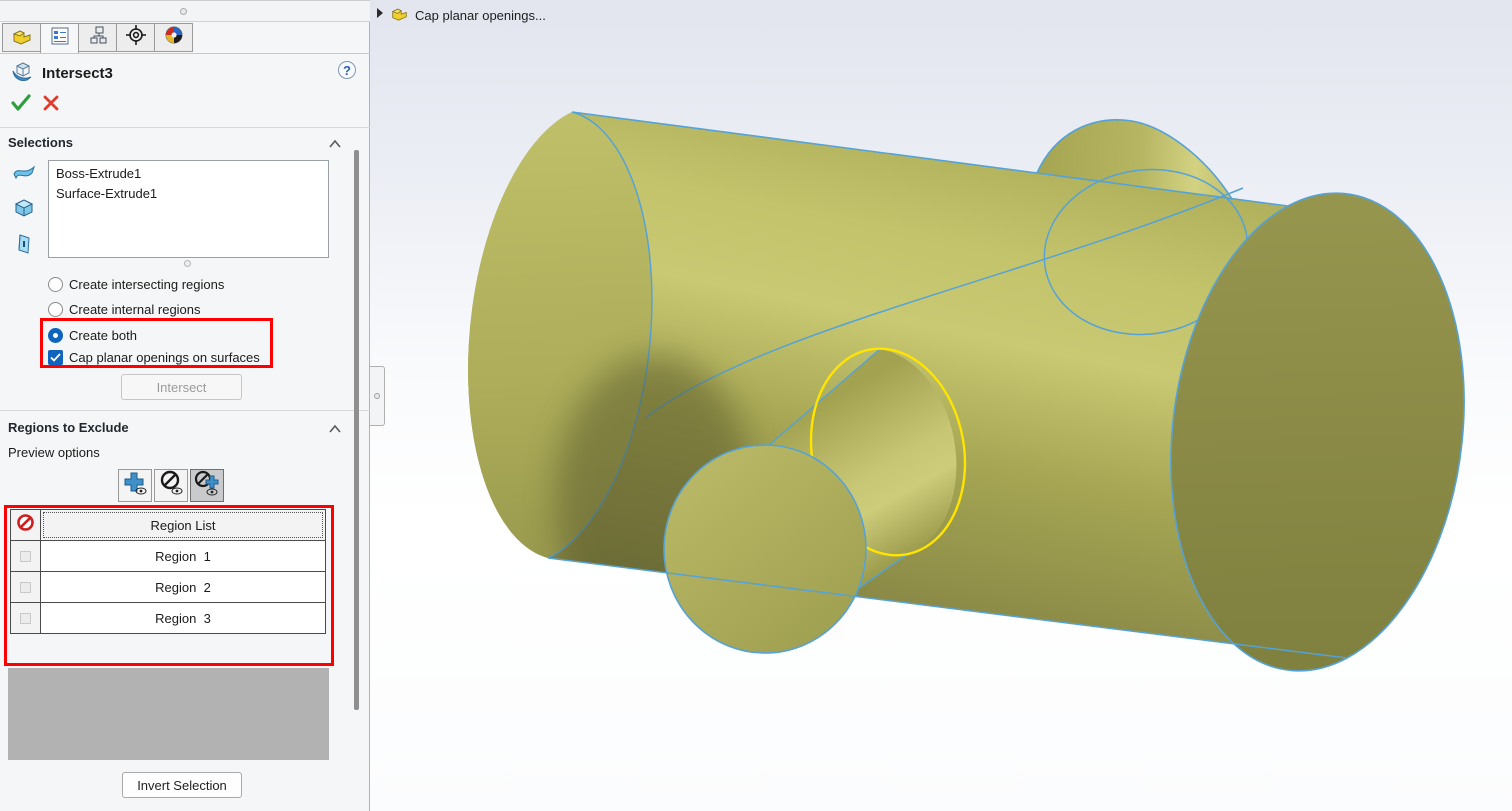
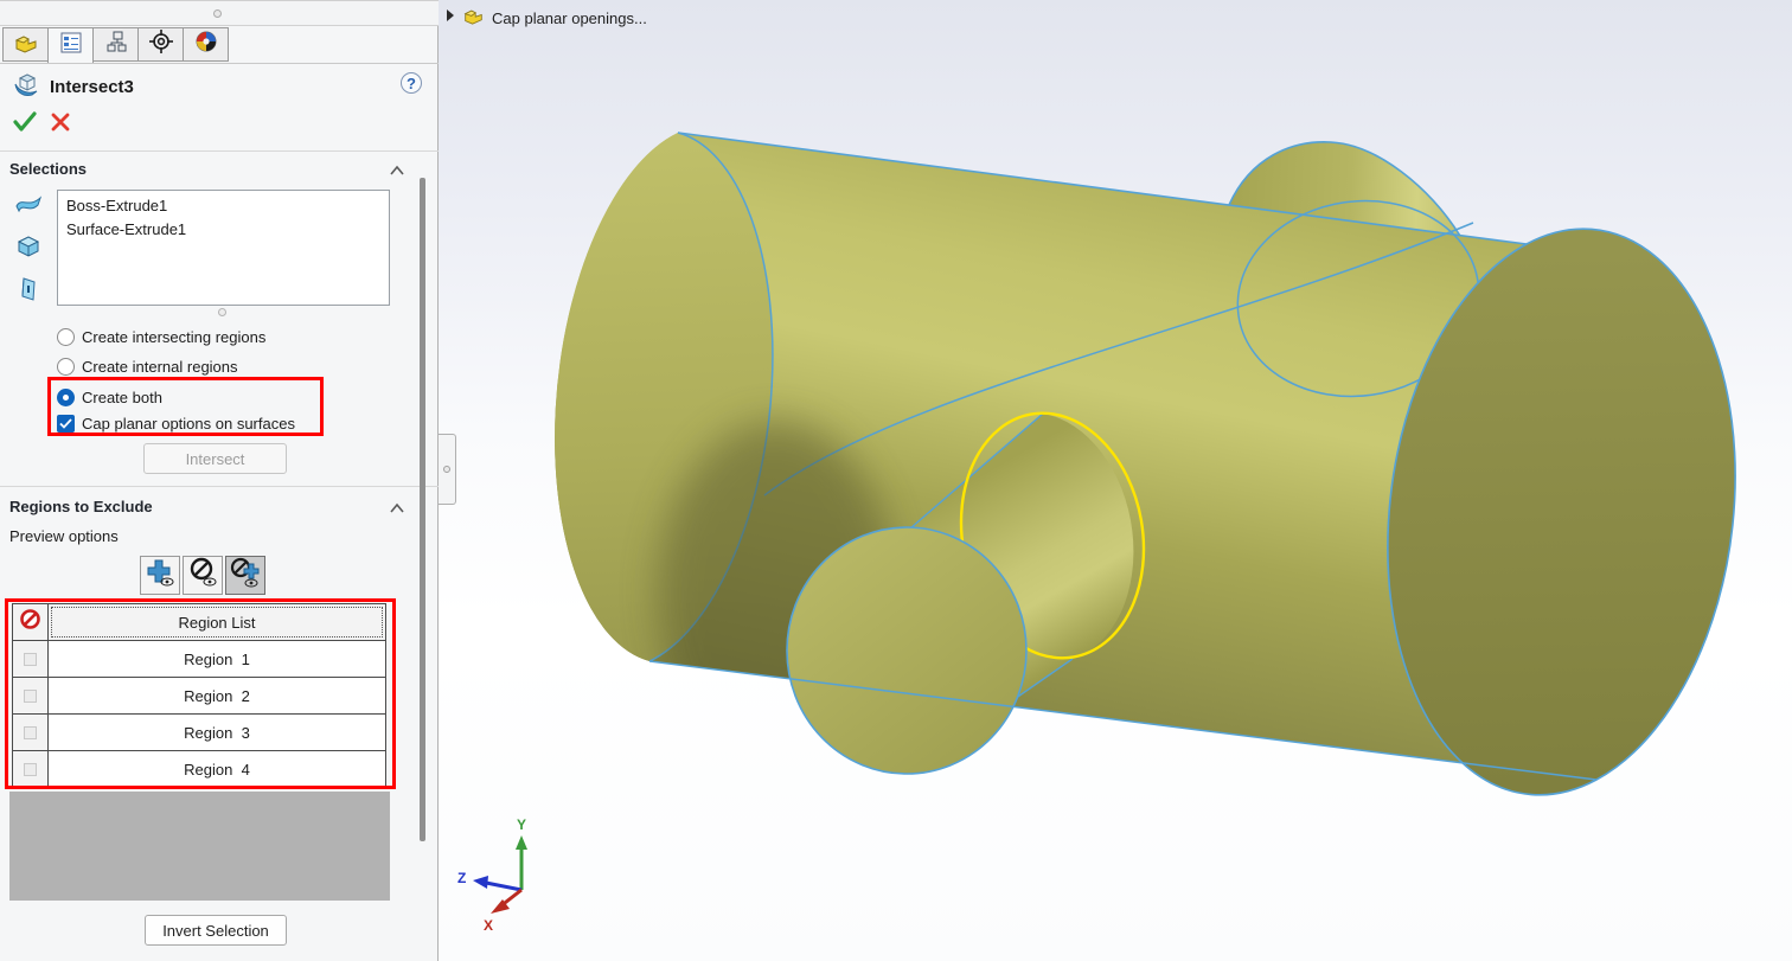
  Intersect3
  ?
  Selections
  Boss-Extrude1
  Surface-Extrude1
  Create intersecting regions
  Create internal regions
  Create both
- Cap planar openings on surfaces
+ Cap planar options on surfaces
  Intersect
  Regions to Exclude
  Preview options
  Region List
  Region 1
  Region 2
  Region 3
+ Region 4
  Invert Selection
  Cap planar openings...
+ Y
+ Z
+ X
